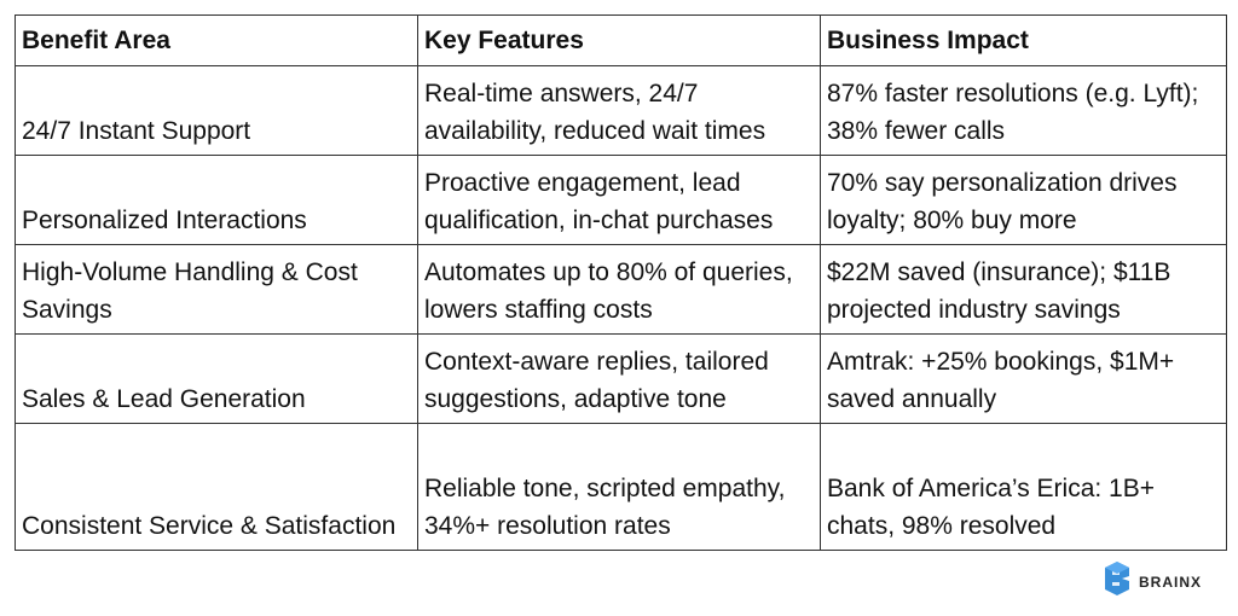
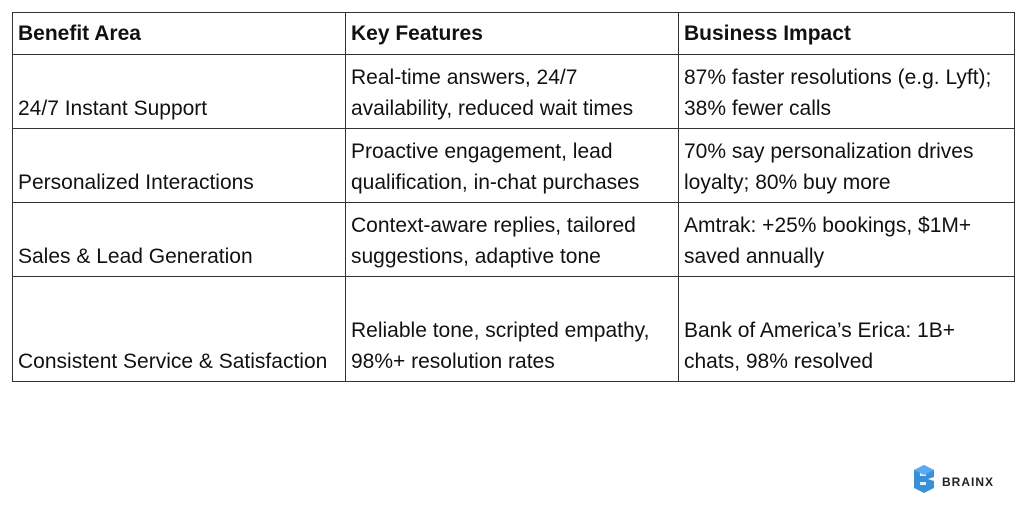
  Benefit Area	Key Features	Business Impact
  24/7 Instant Support	Real-time answers, 24/7 availability, reduced wait times	87% faster resolutions (e.g. Lyft); 38% fewer calls
  Personalized Interactions	Proactive engagement, lead qualification, in-chat purchases	70% say personalization drives loyalty; 80% buy more
- High-Volume Handling & Cost Savings	Automates up to 80% of queries, lowers staffing costs	$22M saved (insurance); $11B projected industry savings
  Sales & Lead Generation	Context-aware replies, tailored suggestions, adaptive tone	Amtrak: +25% bookings, $1M+ saved annually
- Consistent Service & Satisfaction	Reliable tone, scripted empathy, 34%+ resolution rates	Bank of America’s Erica: 1B+ chats, 98% resolved
+ Consistent Service & Satisfaction	Reliable tone, scripted empathy, 98%+ resolution rates	Bank of America’s Erica: 1B+ chats, 98% resolved
  BRAINX
